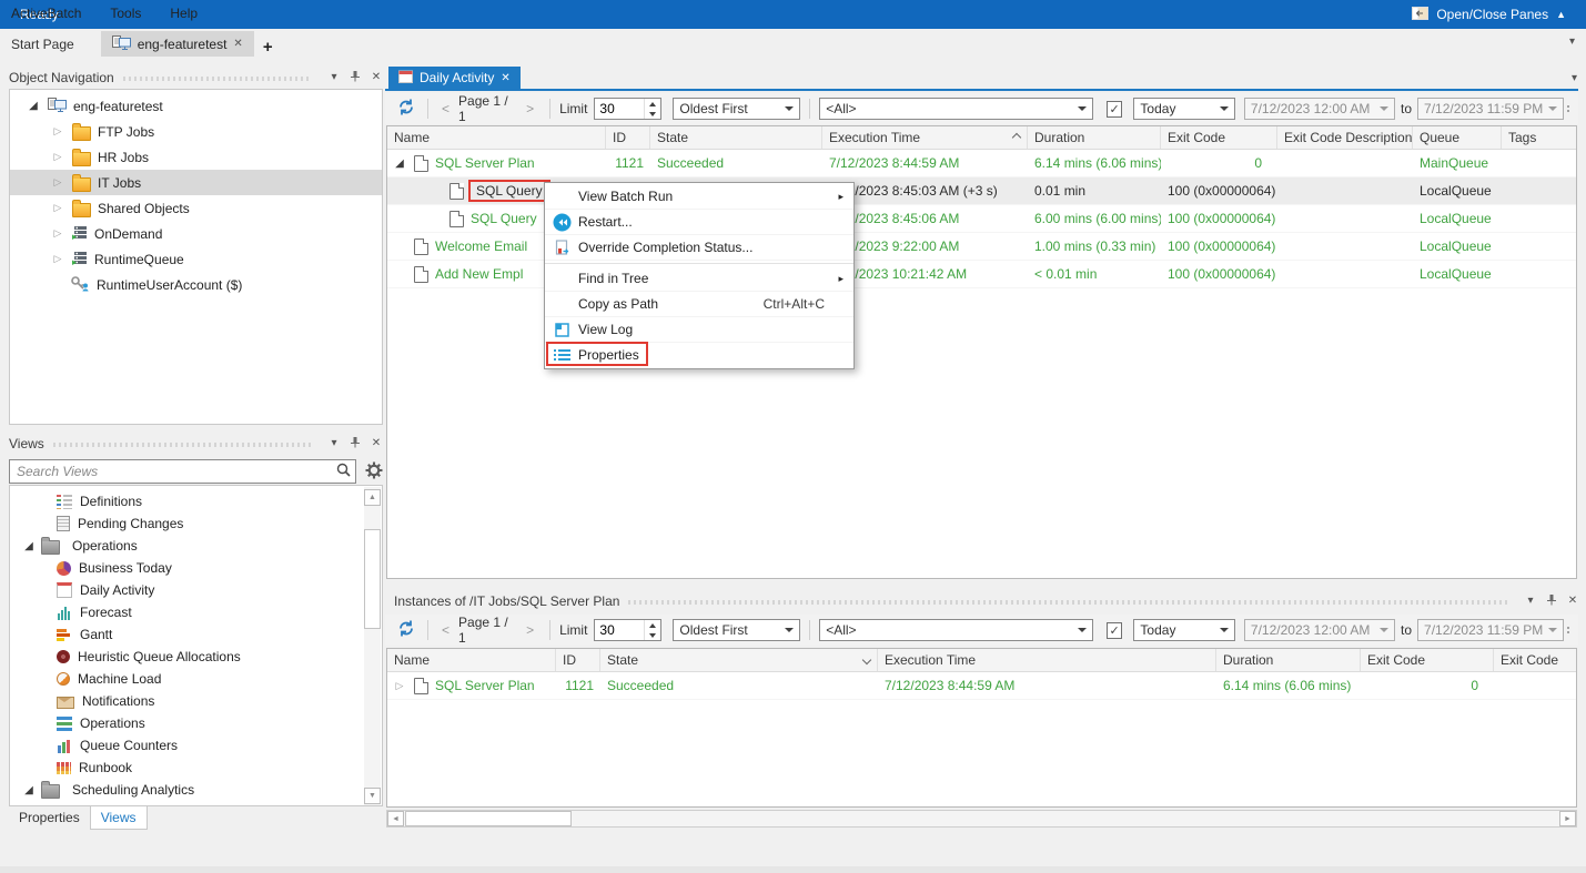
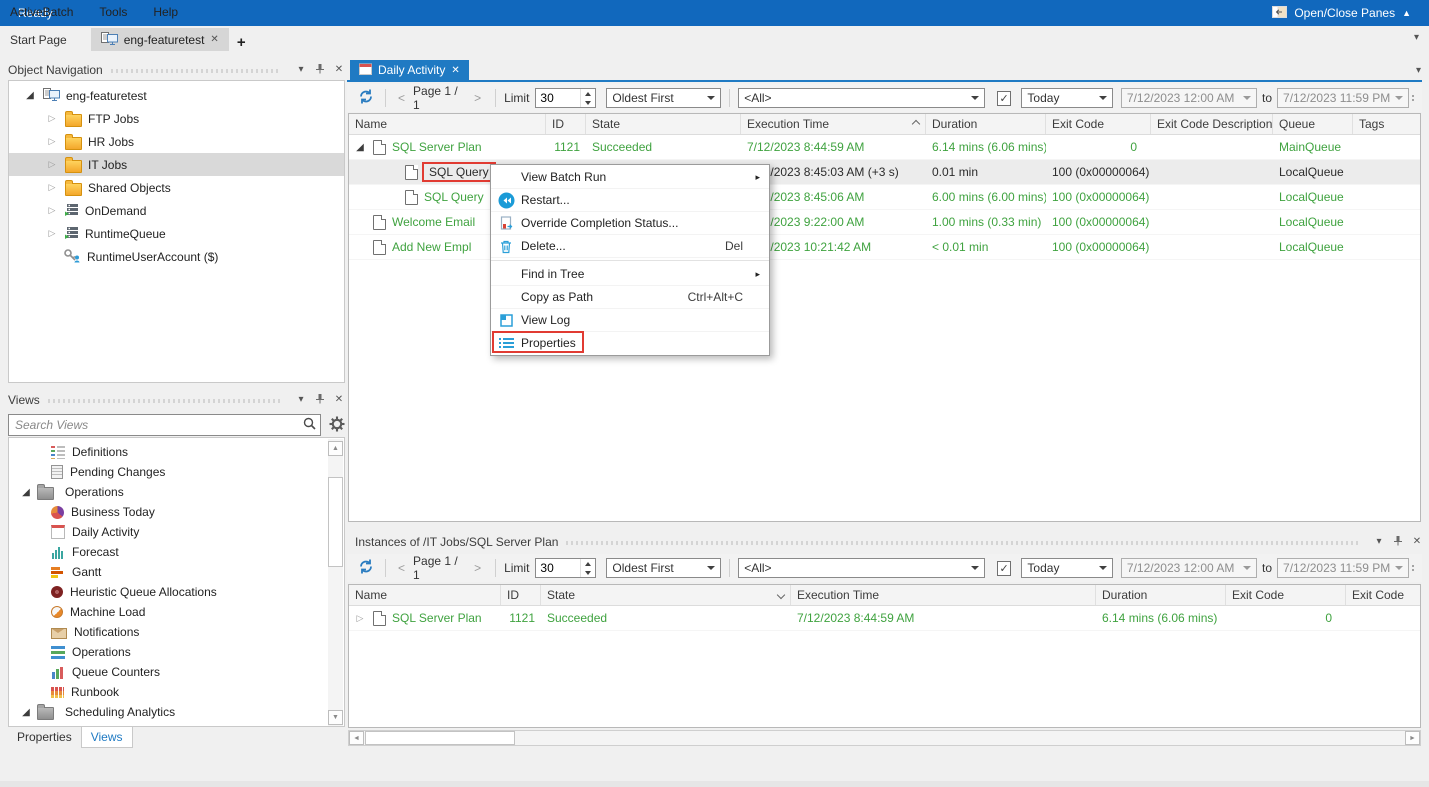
  ActiveBatch
  Tools
  Help
  Start Page
  eng-featuretest
  ✕
  +
  ▾
  Object Navigation
  ▾
  ✕
  ◢
  eng-featuretest
  ▷
  FTP Jobs
  ▷
  HR Jobs
  ▷
  IT Jobs
  ▷
  Shared Objects
  ▷
  OnDemand
  ▷
  RuntimeQueue
  RuntimeUserAccount ($)
  Views
  ▾
  ✕
  Search Views
  Definitions
  Pending Changes
  ◢
  Operations
  Business Today
  Daily Activity
  Forecast
  Gantt
  Heuristic Queue Allocations
  Machine Load
  Notifications
  Operations
  Queue Counters
  Runbook
  ◢
  Scheduling Analytics
  Properties
  Views
  Daily Activity
  ✕
  ▾
  <
  Page 1 / 1
  >
  Limit
  30
  Oldest First
  <All>
  ✓
  Today
  7/12/2023 12:00 AM
  to
  7/12/2023 11:59 PM
  Name
  ID
  State
  Execution Time
  Duration
  Exit Code
  Exit Code Description
  Queue
  Tags
  ◢
  SQL Server Plan
  1121
  Succeeded
  7/12/2023 8:44:59 AM
  6.14 mins (6.06 mins)
  0
  MainQueue
  SQL Query
  /2023 8:45:03 AM (+3 s)
  0.01 min
  100 (0x00000064)
  LocalQueue
  SQL Query
  /2023 8:45:06 AM
  6.00 mins (6.00 mins)
  100 (0x00000064)
  LocalQueue
  Welcome Email
  /2023 9:22:00 AM
  1.00 mins (0.33 min)
  100 (0x00000064)
  LocalQueue
  Add New Empl
  /2023 10:21:42 AM
  < 0.01 min
  100 (0x00000064)
  LocalQueue
  View Batch Run
  ▸
  Restart...
  Override Completion Status...
+ Delete...
+ Del
  Find in Tree
  ▸
  Copy as Path
  Ctrl+Alt+C
  View Log
  Properties
  Instances of /IT Jobs/SQL Server Plan
  ▾
  ✕
  <
  Page 1 / 1
  >
  Limit
  30
  Oldest First
  <All>
  ✓
  Today
  7/12/2023 12:00 AM
  to
  7/12/2023 11:59 PM
  Name
  ID
  State
  Execution Time
  Duration
  Exit Code
  Exit Code
  ▷
  SQL Server Plan
  1121
  Succeeded
  7/12/2023 8:44:59 AM
  6.14 mins (6.06 mins)
  0
  Ready
  Open/Close Panes
  ▲
